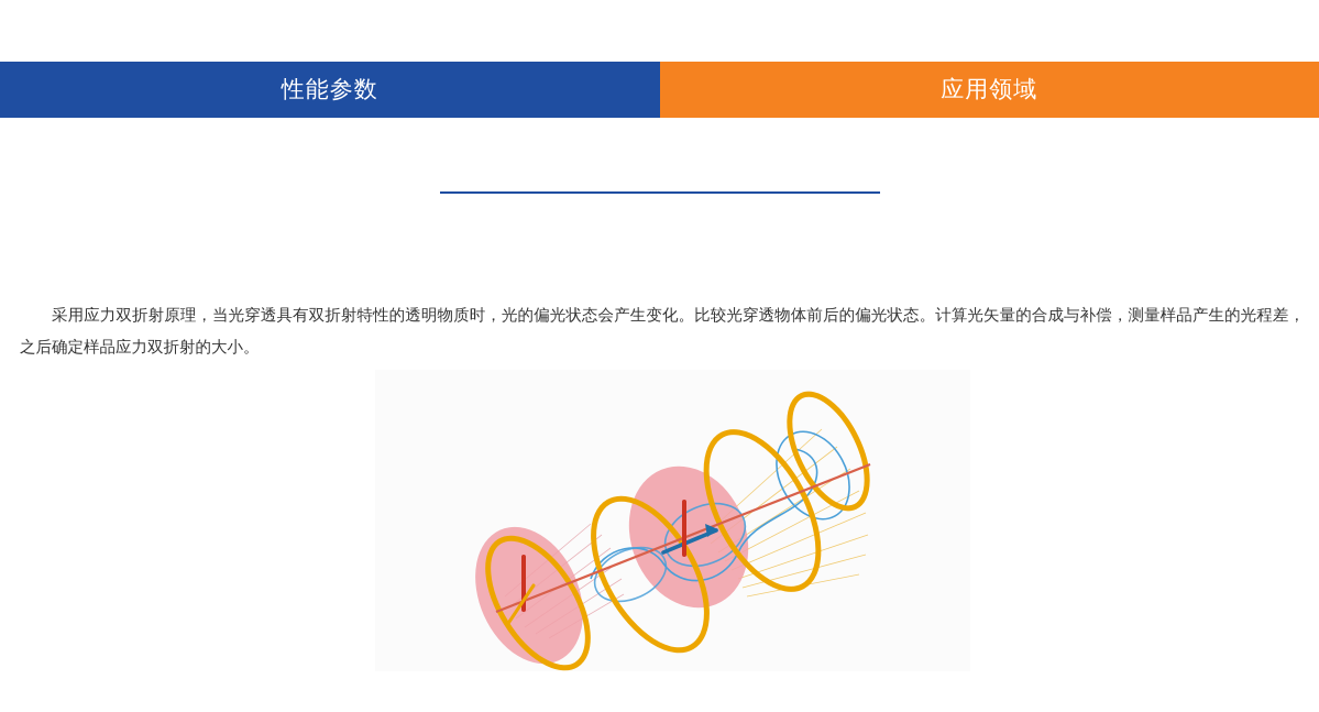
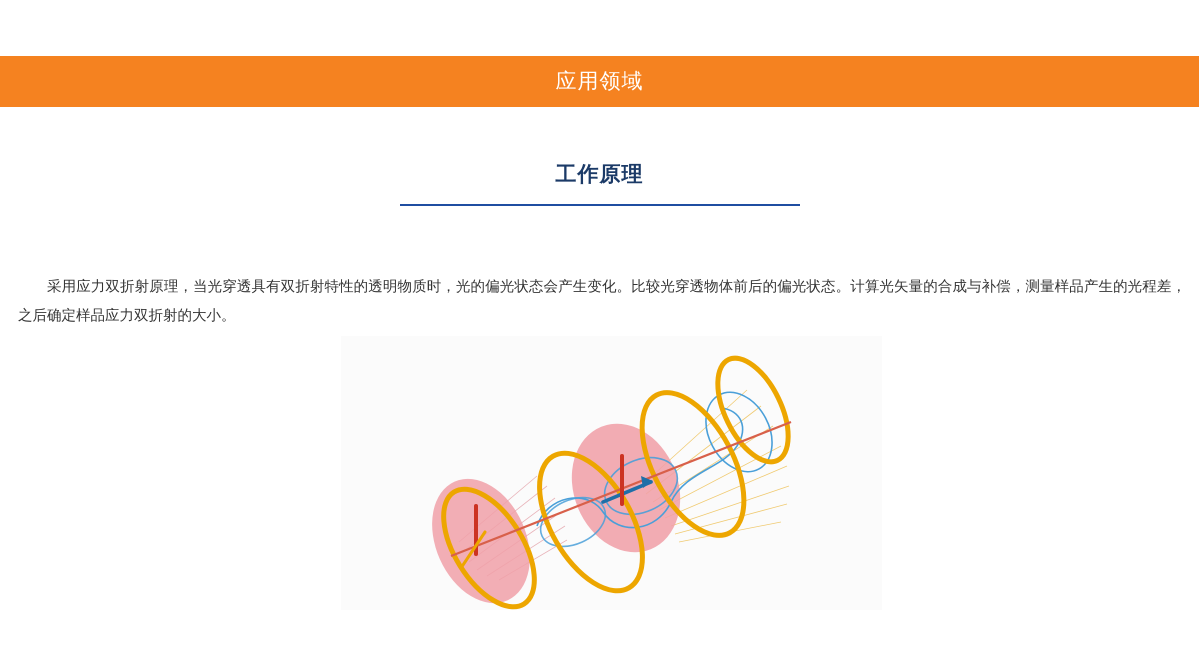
- 性能参数
  应用领域
+ 工作原理
  采用应力双折射原理，当光穿透具有双折射特性的透明物质时，光的偏光状态会产生变化。比较光穿透物体前后的偏光状态。计算光矢量的合成与补偿，测量样品产生的光程差，之后确定样品应力双折射的大小。
